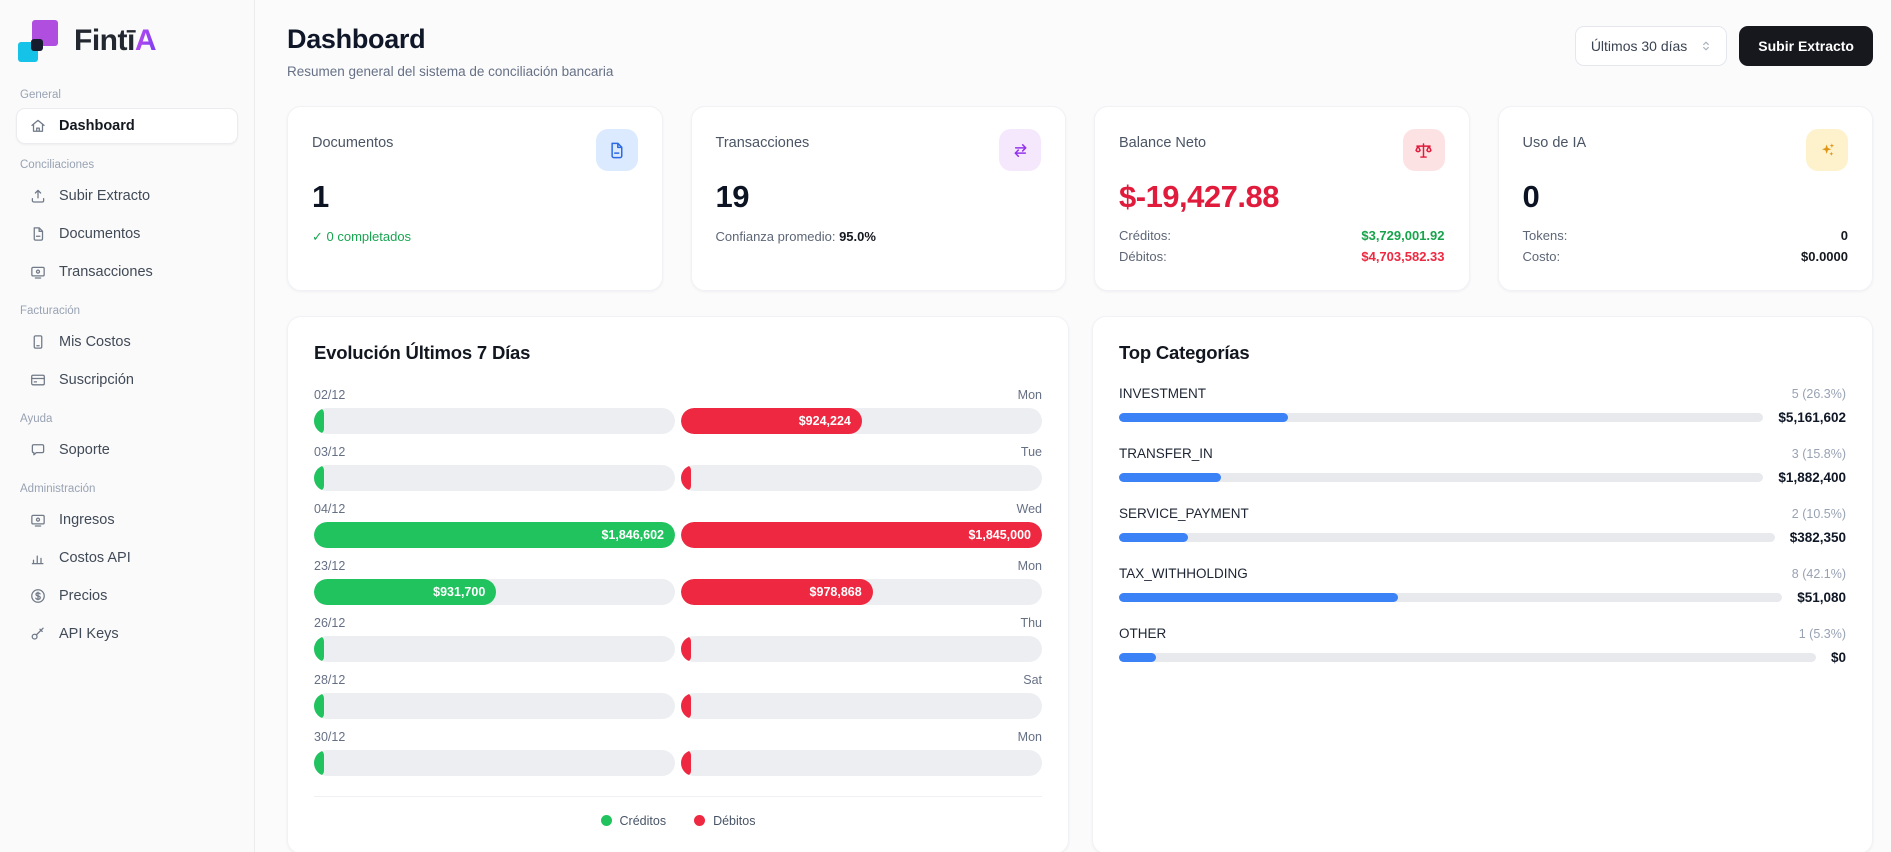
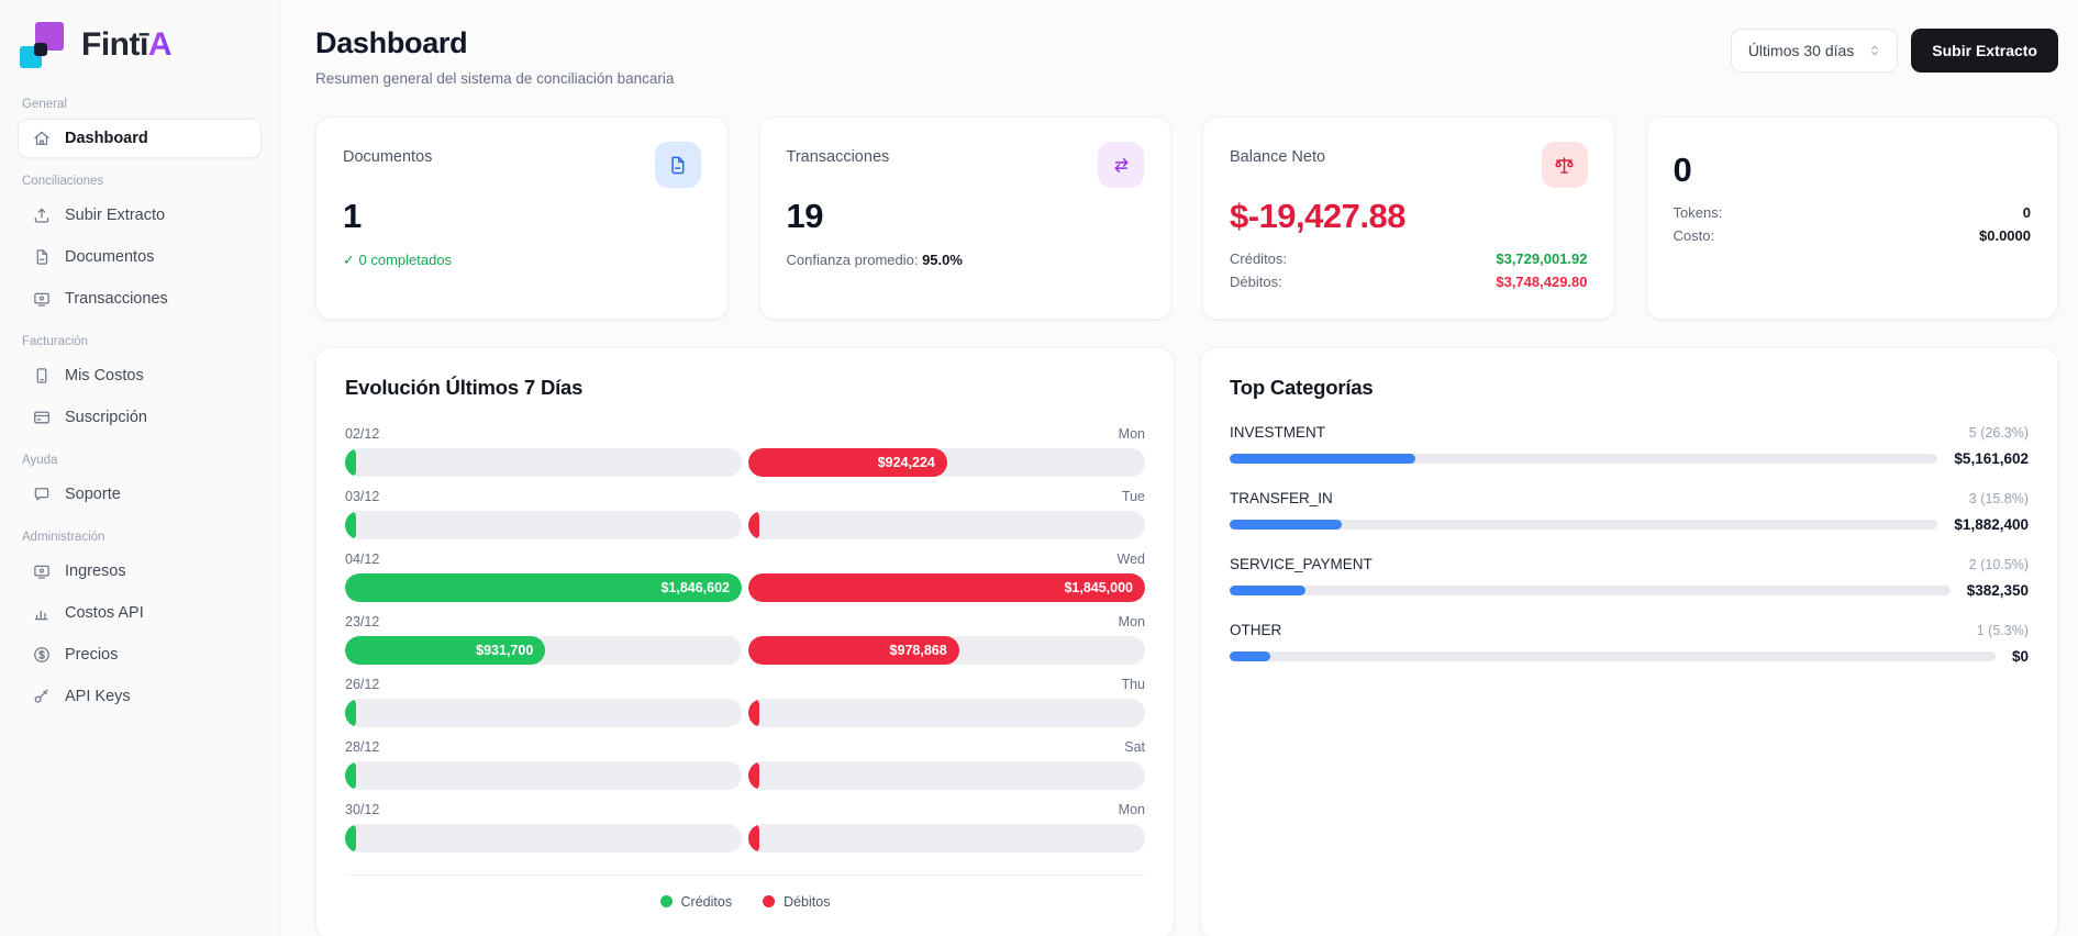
  FintīA
  General
  Dashboard
  Conciliaciones
  Subir Extracto
  Documentos
  Transacciones
  Facturación
  Mis Costos
  Suscripción
  Ayuda
  Soporte
  Administración
  Ingresos
  Costos API
  Precios
  API Keys
  Dashboard
  Resumen general del sistema de conciliación bancaria
  Últimos 30 días
  Subir Extracto
  Documentos
  1
  ✓ 0 completados
  Transacciones
  19
  Confianza promedio: 95.0%
  Balance Neto
  $-19,427.88
  Créditos:
  $3,729,001.92
  Débitos:
- $4,703,582.33
+ $3,748,429.80
- Uso de IA
  0
  Tokens:
  0
  Costo:
  $0.0000
  Evolución Últimos 7 Días
  02/12
  Mon
  $924,224
  03/12
  Tue
  04/12
  Wed
  $1,846,602
  $1,845,000
  23/12
  Mon
  $931,700
  $978,868
  26/12
  Thu
  28/12
  Sat
  30/12
  Mon
  Créditos
  Débitos
  Top Categorías
  INVESTMENT
  5 (26.3%)
  $5,161,602
  TRANSFER_IN
  3 (15.8%)
  $1,882,400
  SERVICE_PAYMENT
  2 (10.5%)
  $382,350
- TAX_WITHHOLDING
- 8 (42.1%)
- $51,080
  OTHER
  1 (5.3%)
  $0
